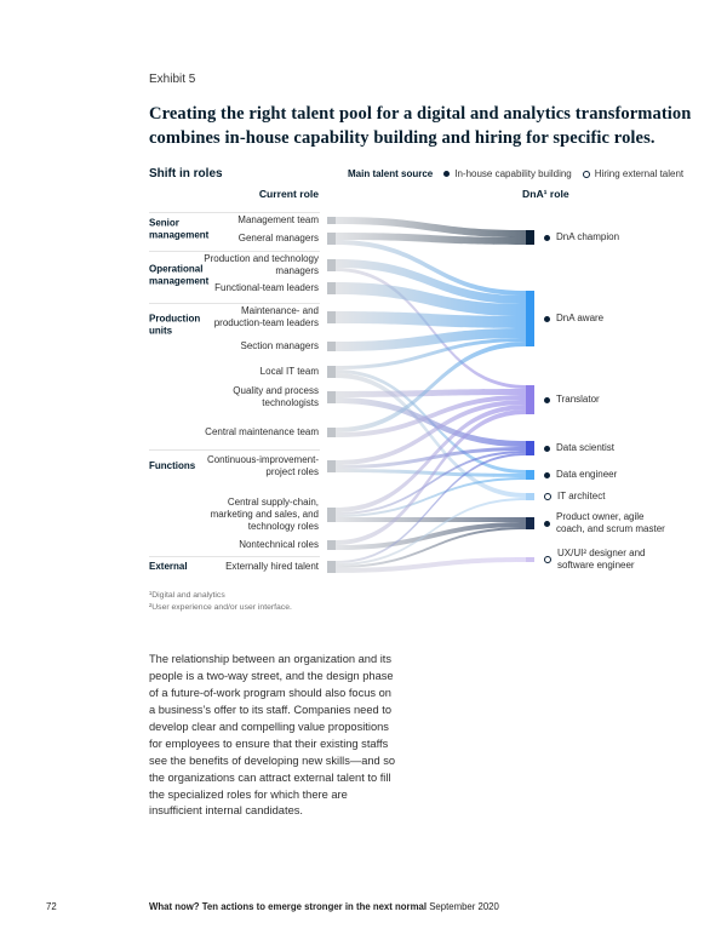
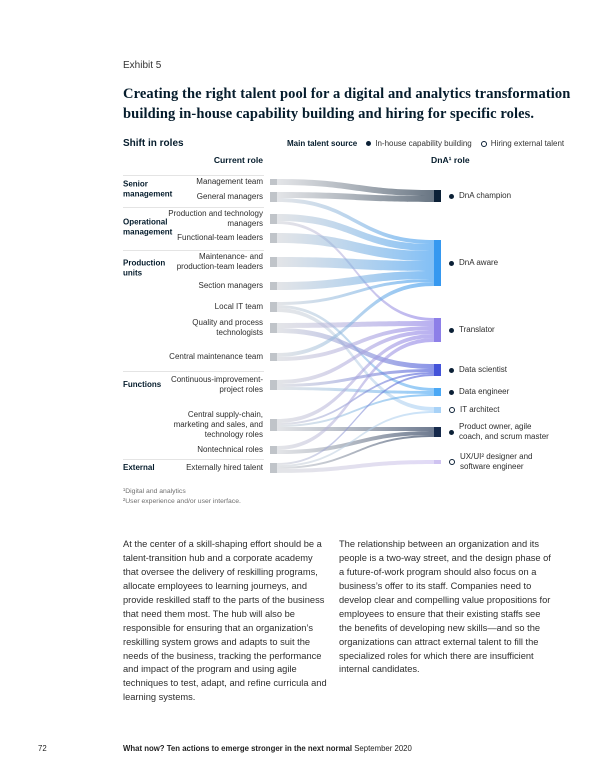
  Exhibit 5
- Creating the right talent pool for a digital and analytics transformation combines in-house capability building and hiring for specific roles.
+ Creating the right talent pool for a digital and analytics transformation building in-house capability building and hiring for specific roles.
  Shift in roles
  Main talent source
  In-house capability building
  Hiring external talent
  Current role
  DnA¹ role
  Senior management
  Operational management
  Production units
  Functions
  External
  Management team
  General managers
  Production and technology managers
  Functional-team leaders
  Maintenance- and production-team leaders
  Section managers
  Local IT team
  Quality and process technologists
  Central maintenance team
  Continuous-improvement-project roles
  Central supply-chain, marketing and sales, and technology roles
  Nontechnical roles
  Externally hired talent
  DnA champion
  DnA aware
  Translator
  Data scientist
  Data engineer
  IT architect
  Product owner, agile coach, and scrum master
  UX/UI² designer and software engineer
+ At the center of a skill-shaping effort should be a talent-transition hub and a corporate academy that oversee the delivery of reskilling programs, allocate employees to learning journeys, and provide reskilled staff to the parts of the business that need them most. The hub will also be responsible for ensuring that an organization’s reskilling system grows and adapts to suit the needs of the business, tracking the performance and impact of the program and using agile techniques to test, adapt, and refine curricula and learning systems.
  The relationship between an organization and its people is a two-way street, and the design phase of a future-of-work program should also focus on a business’s offer to its staff. Companies need to develop clear and compelling value propositions for employees to ensure that their existing staffs see the benefits of developing new skills—and so the organizations can attract external talent to fill the specialized roles for which there are insufficient internal candidates.
  72
  What now? Ten actions to emerge stronger in the next normal September 2020
